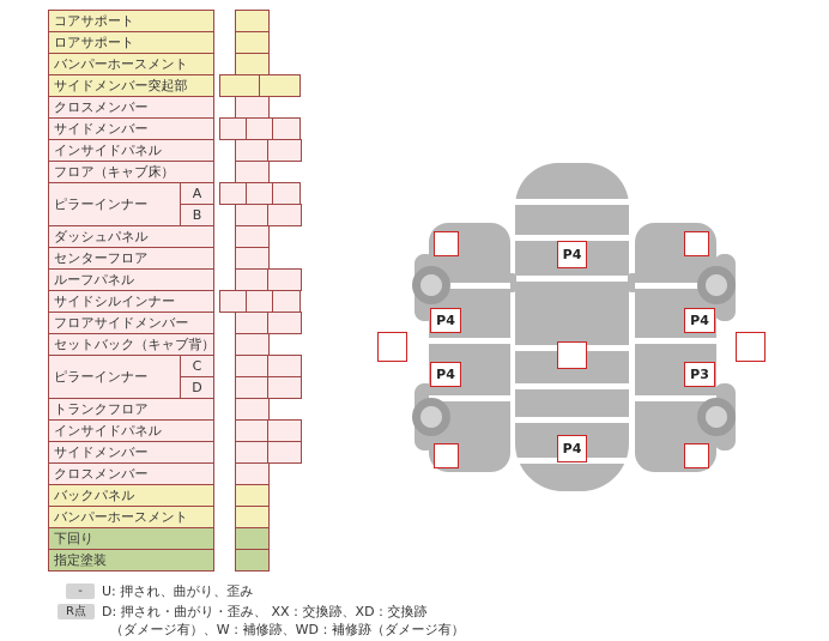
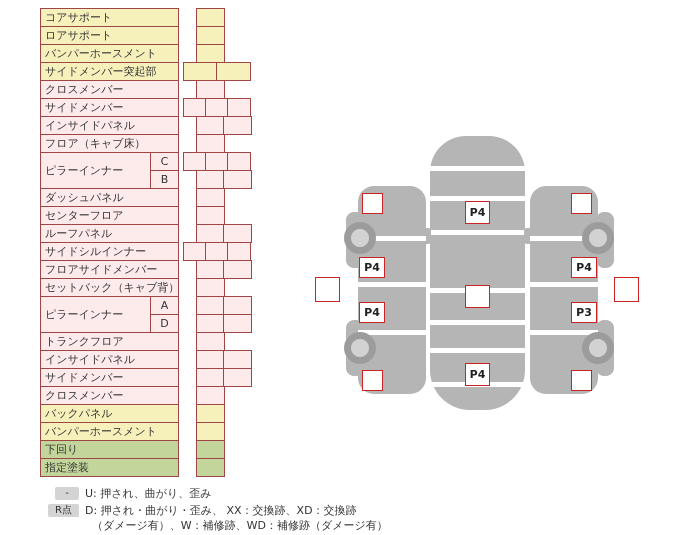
  コアサポート
  ロアサポート
  バンパーホースメント
  サイドメンバー突起部
  クロスメンバー
  サイドメンバー
  インサイドパネル
  フロア（キャブ床）
  ピラーインナー
- A
+ C
  B
  ダッシュパネル
  センターフロア
  ルーフパネル
  サイドシルインナー
  フロアサイドメンバー
  セットバック（キャブ背）
  ピラーインナー
- C
+ A
  D
  トランクフロア
  インサイドパネル
  サイドメンバー
  クロスメンバー
  バックパネル
  バンパーホースメント
  下回り
  指定塗装
  P4
  P4
  P4
  P4
  P4
  P3
  -
  U: 押され、曲がり、歪み
  R点
  D: 押され・曲がり・歪み、 XX：交換跡、XD：交換跡
  （ダメージ有）、W：補修跡、WD：補修跡（ダメージ有）
